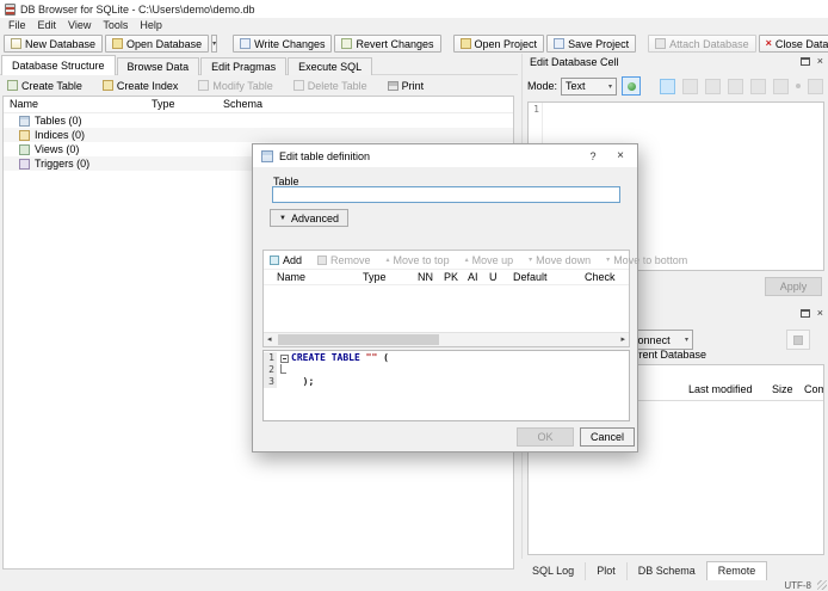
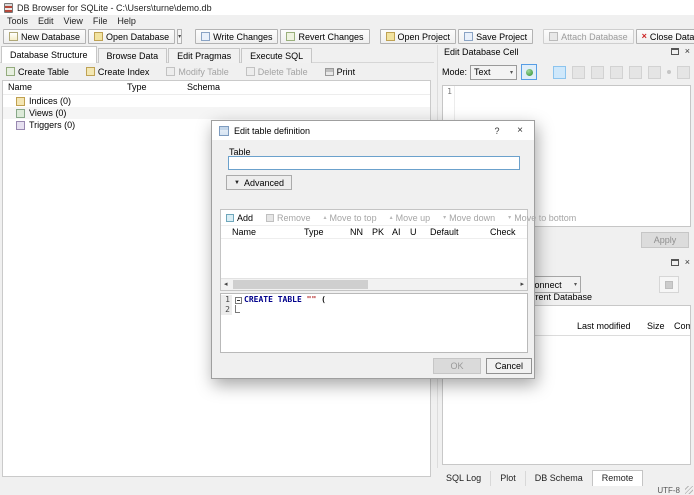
- DB Browser for SQLite - C:\Users\demo\demo.db
+ DB Browser for SQLite - C:\Users\turne\demo.db
- File
+ Tools
  Edit
  View
- Tools
+ File
  Help
  New Database
  Open Database
  Write Changes
  Revert Changes
  Open Project
  Save Project
  Attach Database
  ×
  Database Structure
  Browse Data
  Edit Pragmas
  Execute SQL
  Create Table
  Create Index
  Modify Table
  Delete Table
  Print
  Name
  Type
  Schema
- Tables (0)
  Indices (0)
  Views (0)
  Triggers (0)
  Edit Database Cell
  ×
  Mode:
  Text
  1
  Apply
  ×
  rent Database
  Last modified
  Size
  SQL Log
  Plot
  DB Schema
  Remote
  UTF-8
  Edit table definition
  ?
  ×
  Table
  Advanced
  Add
  Remove
  Move to top
  Move up
  Move down
  Move to bottom
  Name
  Type
  NN
  PK
  AI
  U
  Default
  Check
  1
  CREATE TABLE
  ""
  (
  2
- 3
- );
  OK
  Cancel
